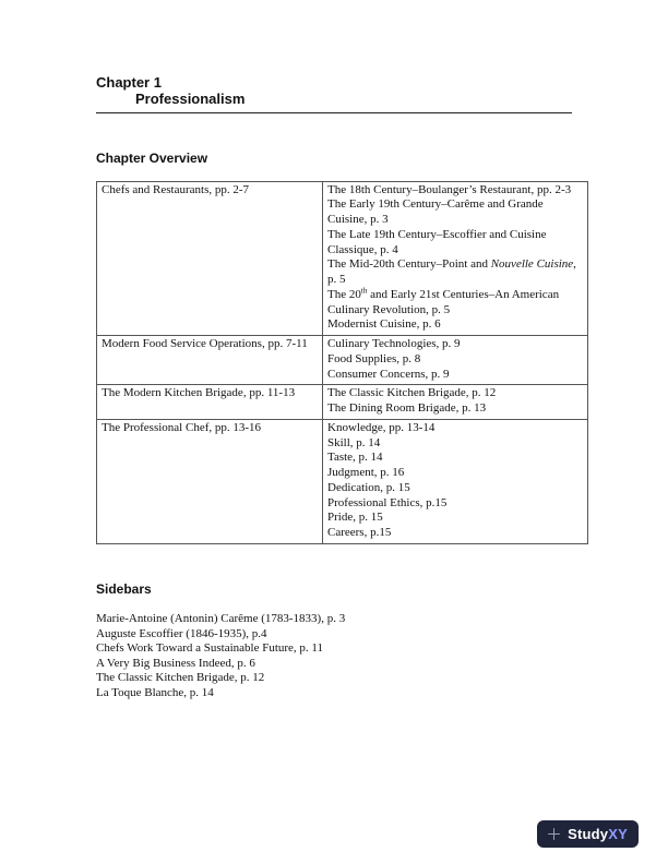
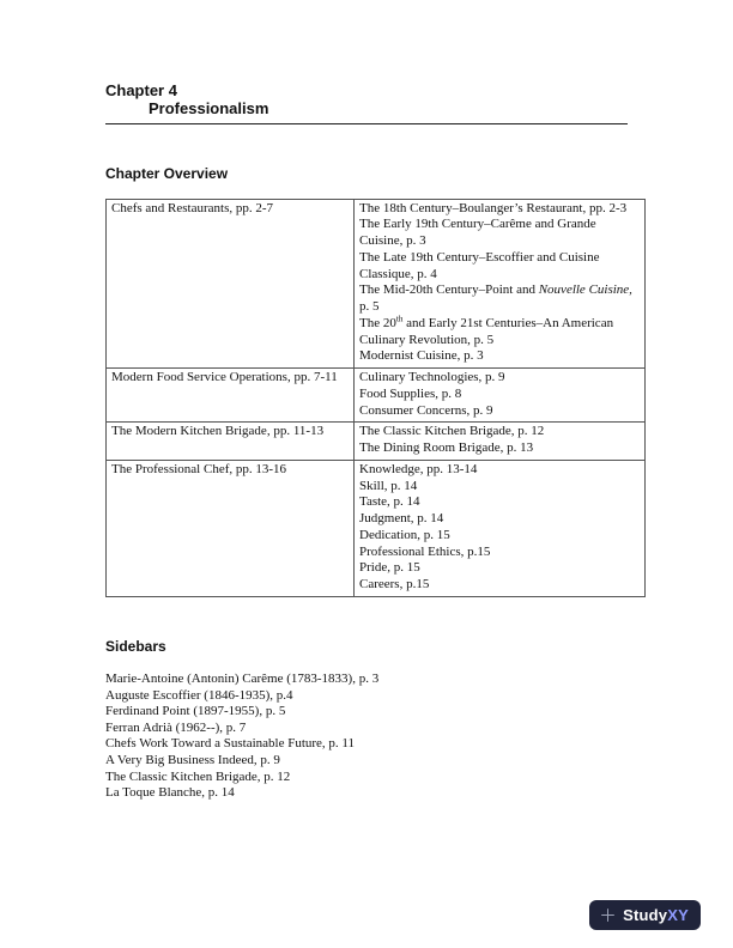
- Chapter 1
+ Chapter 4
  Professionalism
  Chapter Overview
- Chefs and Restaurants, pp. 2-7	The 18th Century–Boulanger’s Restaurant, pp. 2-3The Early 19th Century–Carême and Grande Cuisine, p. 3The Late 19th Century–Escoffier and Cuisine Classique, p. 4The Mid-20th Century–Point and Nouvelle Cuisine, p. 5The 20th and Early 21st Centuries–An American Culinary Revolution, p. 5Modernist Cuisine, p. 6
+ Chefs and Restaurants, pp. 2-7	The 18th Century–Boulanger’s Restaurant, pp. 2-3The Early 19th Century–Carême and Grande Cuisine, p. 3The Late 19th Century–Escoffier and Cuisine Classique, p. 4The Mid-20th Century–Point and Nouvelle Cuisine, p. 5The 20th and Early 21st Centuries–An American Culinary Revolution, p. 5Modernist Cuisine, p. 3
  Modern Food Service Operations, pp. 7-11	Culinary Technologies, p. 9Food Supplies, p. 8Consumer Concerns, p. 9
  The Modern Kitchen Brigade, pp. 11-13	The Classic Kitchen Brigade, p. 12The Dining Room Brigade, p. 13
- The Professional Chef, pp. 13-16	Knowledge, pp. 13-14Skill, p. 14Taste, p. 14Judgment, p. 16Dedication, p. 15Professional Ethics, p.15Pride, p. 15Careers, p.15
+ The Professional Chef, pp. 13-16	Knowledge, pp. 13-14Skill, p. 14Taste, p. 14Judgment, p. 14Dedication, p. 15Professional Ethics, p.15Pride, p. 15Careers, p.15
  Sidebars
  Marie-Antoine (Antonin) Carême (1783-1833), p. 3
  Auguste Escoffier (1846-1935), p.4
+ Ferdinand Point (1897-1955), p. 5
+ Ferran Adrià (1962--), p. 7
  Chefs Work Toward a Sustainable Future, p. 11
- A Very Big Business Indeed, p. 6
+ A Very Big Business Indeed, p. 9
  The Classic Kitchen Brigade, p. 12
  La Toque Blanche, p. 14
  StudyXY
